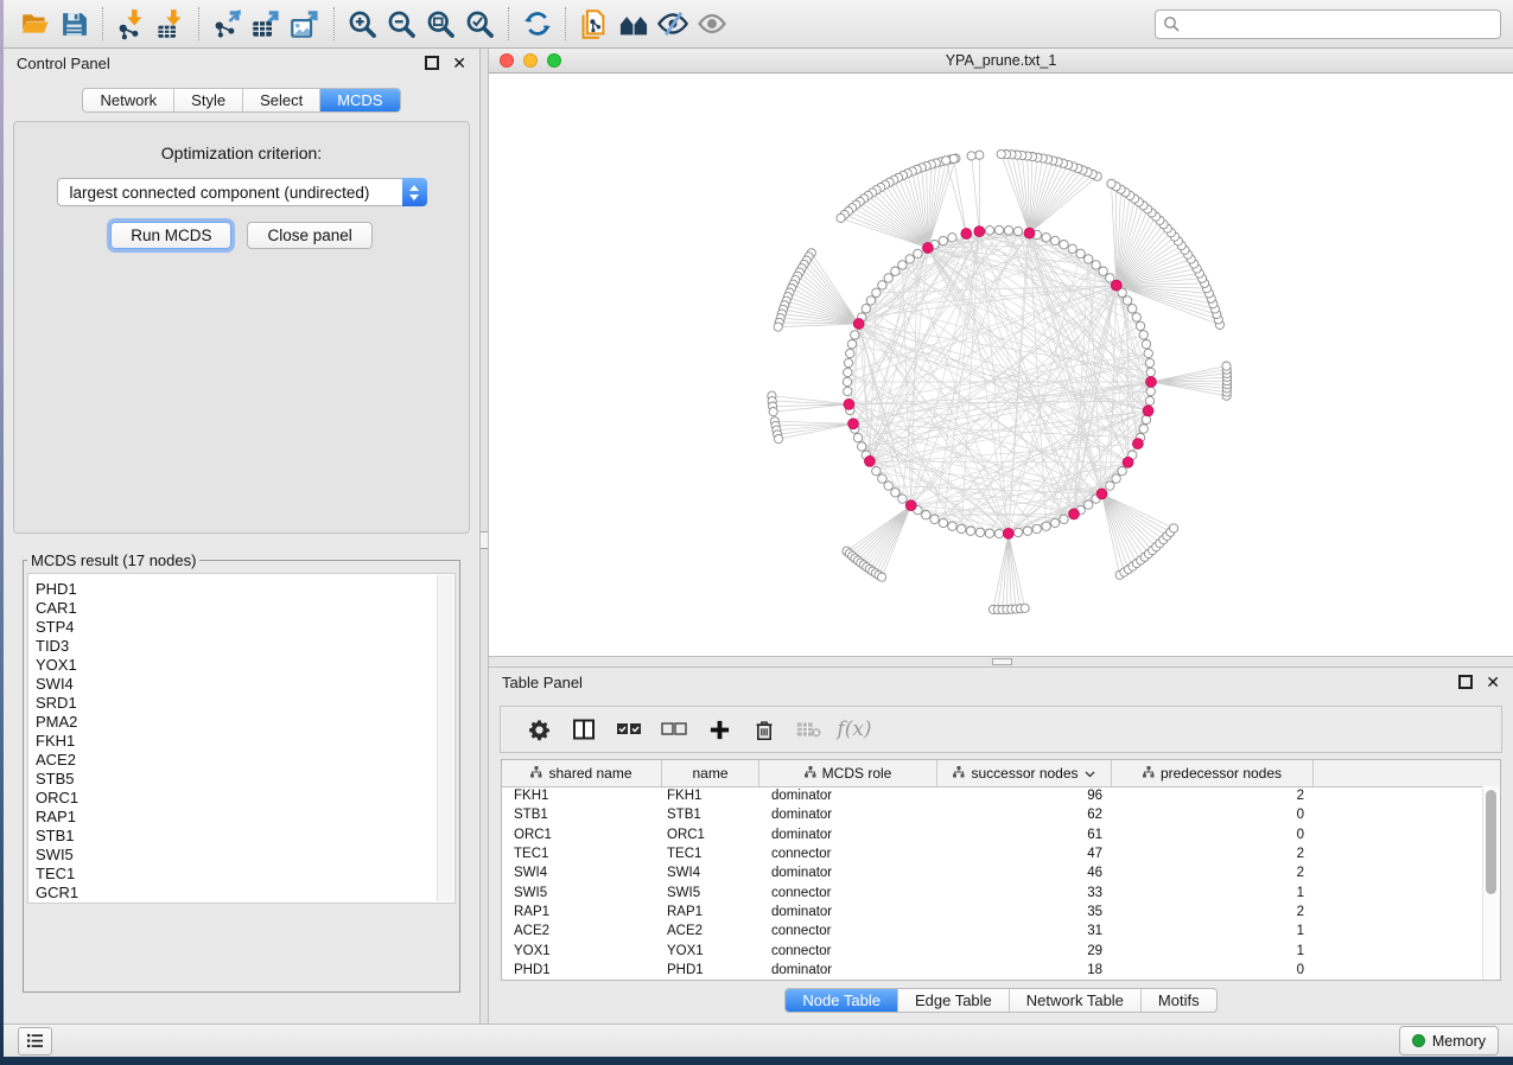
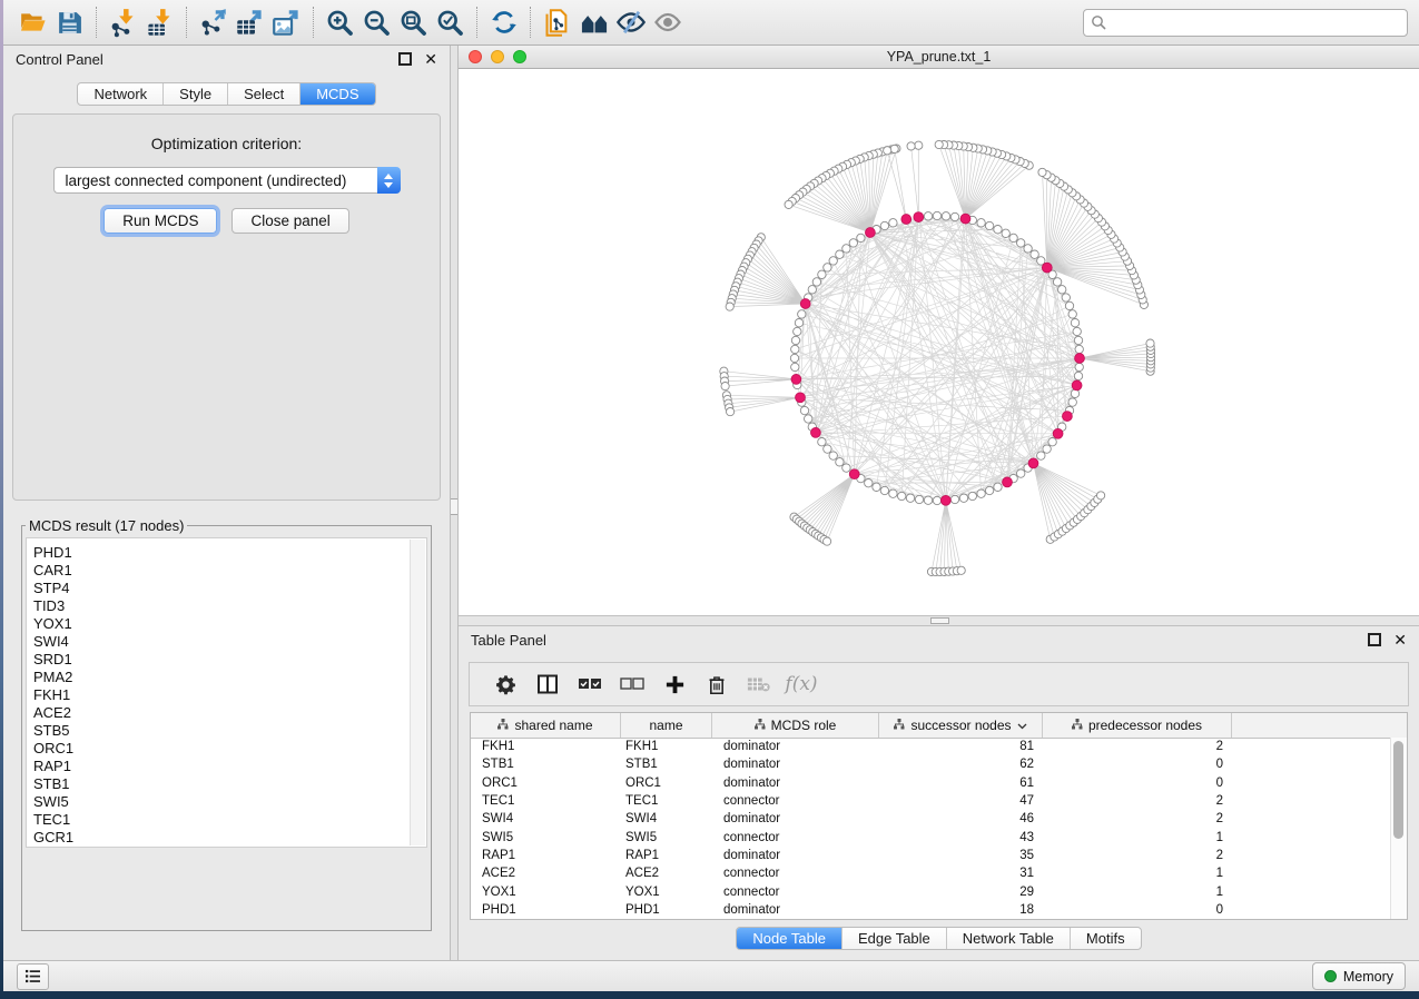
  Control Panel
  ✕
  Network
  Style
  Select
  MCDS
  Optimization criterion:
  largest connected component (undirected)
  Run MCDS
  Close panel
  MCDS result (17 nodes)
  PHD1
  CAR1
  STP4
  TID3
  YOX1
  SWI4
  SRD1
  PMA2
  FKH1
  ACE2
  STB5
  ORC1
  RAP1
  STB1
  SWI5
  TEC1
  GCR1
  YPA_prune.txt_1
  Table Panel
  ✕
  f(x)
  shared name
  name
  MCDS role
  successor nodes
  predecessor nodes
  FKH1
  FKH1
  dominator
- 96
+ 81
  2
  STB1
  STB1
  dominator
  62
  0
  ORC1
  ORC1
  dominator
  61
  0
  TEC1
  TEC1
  connector
  47
  2
  SWI4
  SWI4
  dominator
  46
  2
  SWI5
  SWI5
  connector
- 33
+ 43
  1
  RAP1
  RAP1
  dominator
  35
  2
  ACE2
  ACE2
  connector
  31
  1
  YOX1
  YOX1
  connector
  29
  1
  PHD1
  PHD1
  dominator
  18
  0
  Node Table
  Edge Table
  Network Table
  Motifs
  Memory
